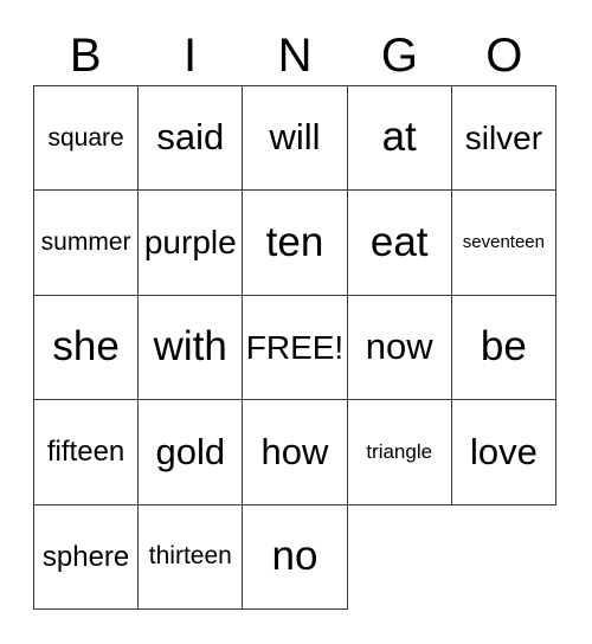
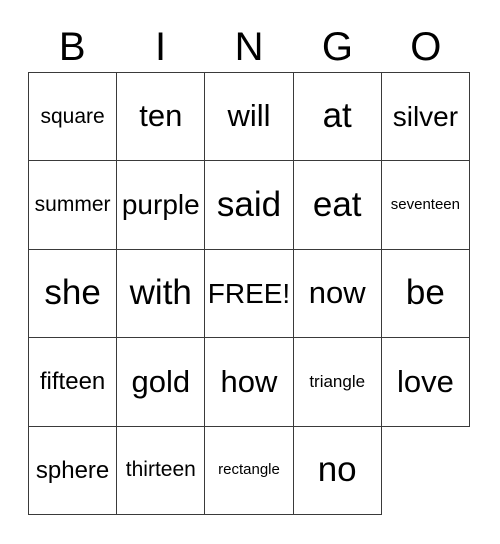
  B
  I
  N
  G
  O
  square
- said
+ ten
  will
  at
  silver
  summer
  purple
- ten
+ said
  eat
  seventeen
  she
  with
  FREE!
  now
  be
  fifteen
  gold
  how
  triangle
  love
  sphere
  thirteen
+ rectangle
  no
